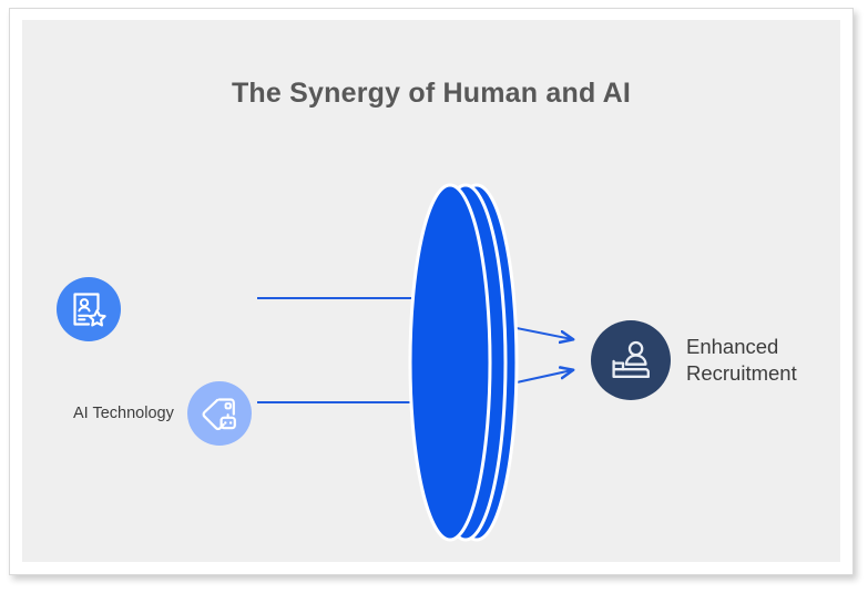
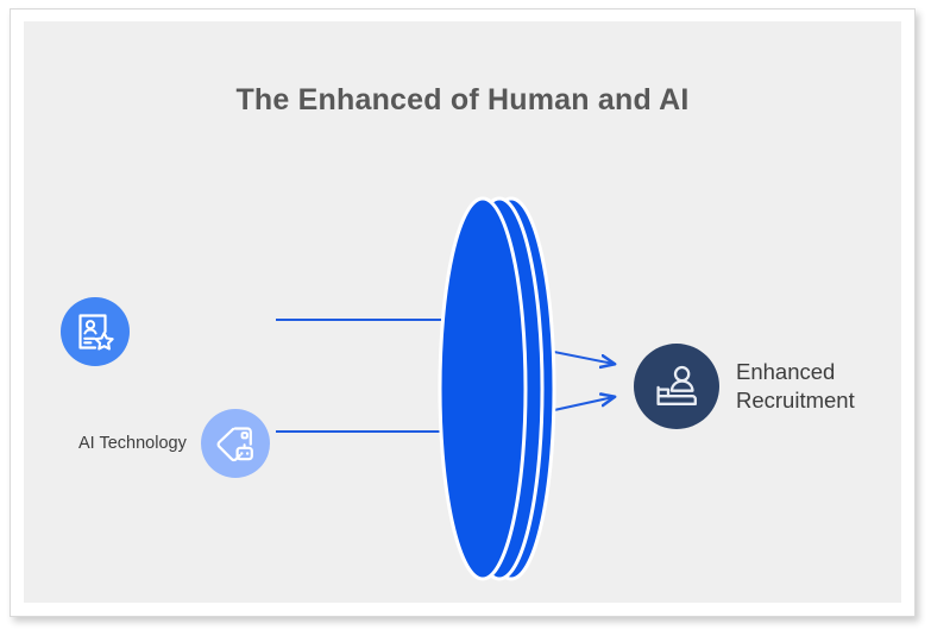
- The Synergy of Human and AI
+ The Enhanced of Human and AI
  AI Technology
  Enhanced
  Recruitment
